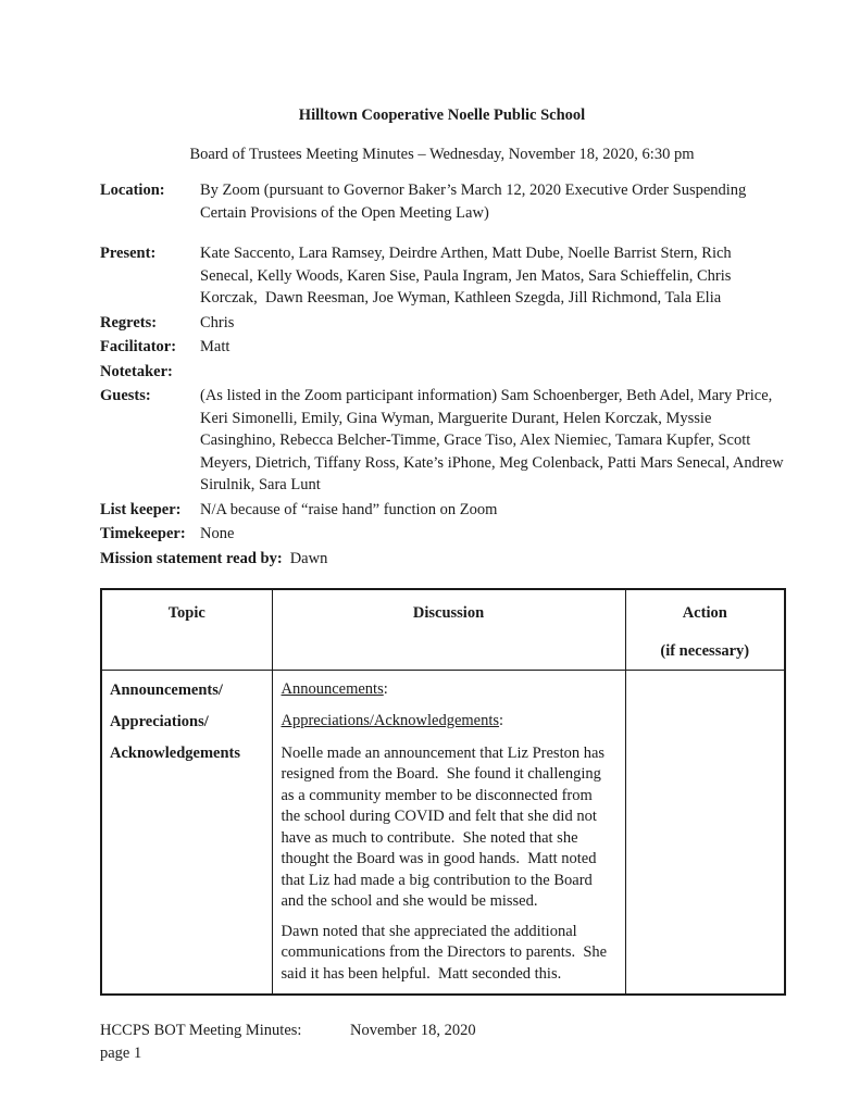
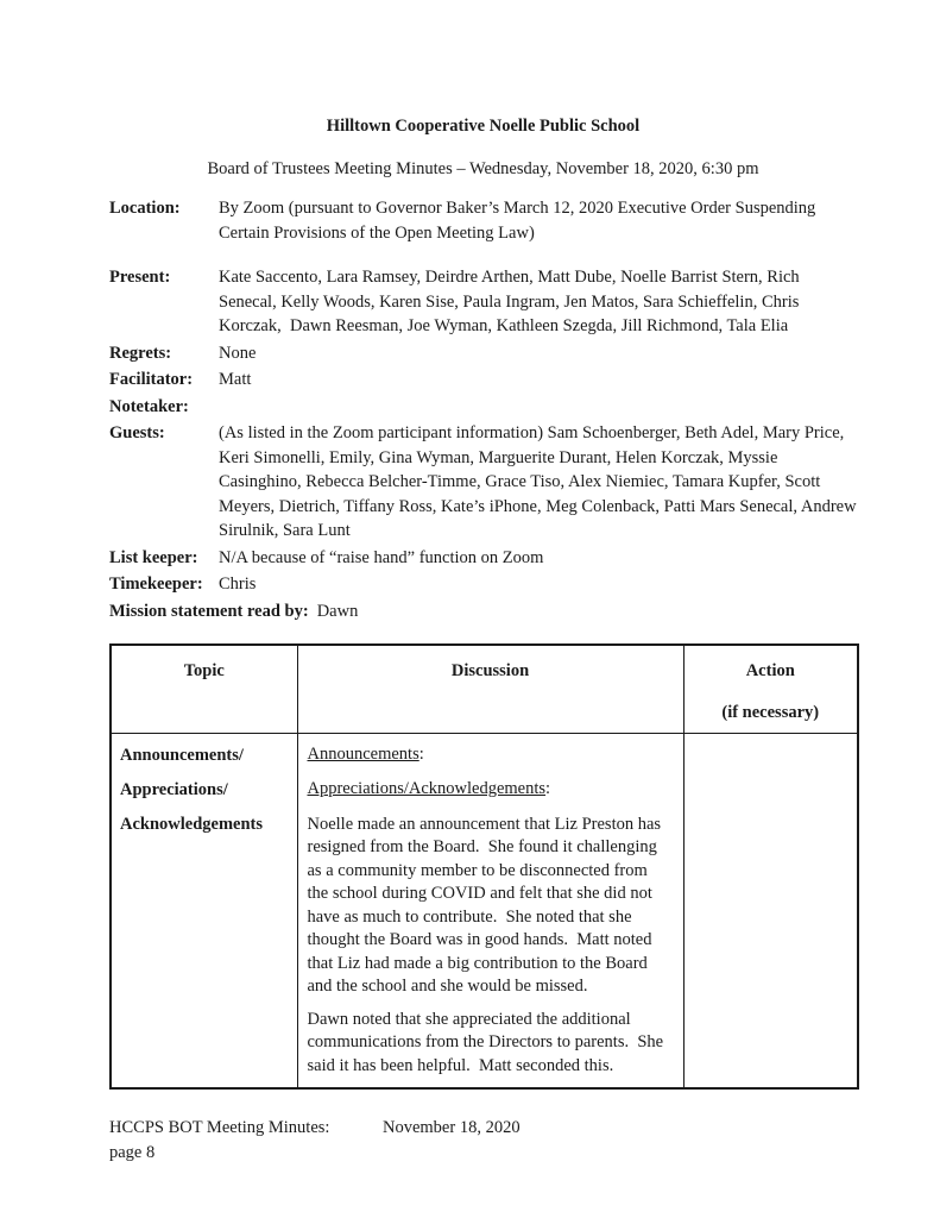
  Hilltown Cooperative Noelle Public School
  Board of Trustees Meeting Minutes – Wednesday, November 18, 2020, 6:30 pm
  Location:
  By Zoom (pursuant to Governor Baker’s March 12, 2020 Executive Order Suspending Certain Provisions of the Open Meeting Law)
  Present:
  Kate Saccento, Lara Ramsey, Deirdre Arthen, Matt Dube, Noelle Barrist Stern, Rich Senecal, Kelly Woods, Karen Sise, Paula Ingram, Jen Matos, Sara Schieffelin, Chris Korczak, Dawn Reesman, Joe Wyman, Kathleen Szegda, Jill Richmond, Tala Elia
  Regrets:
- Chris
+ None
  Facilitator:
  Matt
  Notetaker:
  Guests:
  (As listed in the Zoom participant information) Sam Schoenberger, Beth Adel, Mary Price, Keri Simonelli, Emily, Gina Wyman, Marguerite Durant, Helen Korczak, Myssie Casinghino, Rebecca Belcher-Timme, Grace Tiso, Alex Niemiec, Tamara Kupfer, Scott Meyers, Dietrich, Tiffany Ross, Kate’s iPhone, Meg Colenback, Patti Mars Senecal, Andrew Sirulnik, Sara Lunt
  List keeper:
  N/A because of “raise hand” function on Zoom
  Timekeeper:
- None
+ Chris
  Mission statement read by: Dawn
  Topic	Discussion	Action (if necessary)
  Announcements/ Appreciations/ Acknowledgements	Announcements: Appreciations/Acknowledgements: Noelle made an announcement that Liz Preston has resigned from the Board. She found it challenging as a community member to be disconnected from the school during COVID and felt that she did not have as much to contribute. She noted that she thought the Board was in good hands. Matt noted that Liz had made a big contribution to the Board and the school and she would be missed. Dawn noted that she appreciated the additional communications from the Directors to parents. She said it has been helpful. Matt seconded this.
  HCCPS BOT Meeting Minutes: November 18, 2020
- page 1
+ page 8
